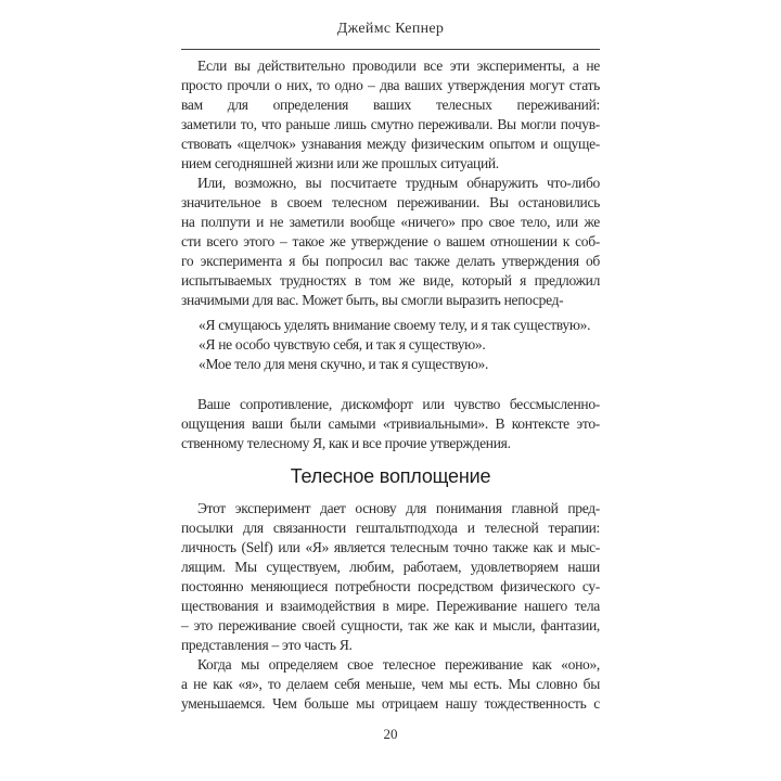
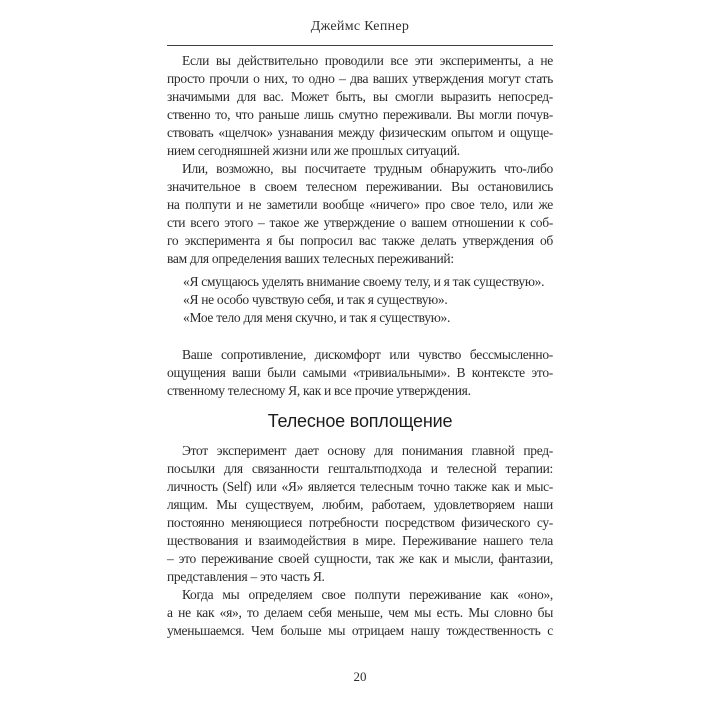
  Джеймс Кепнер
  Если вы действительно проводили все эти эксперименты, а не
  просто прочли о них, то одно – два ваших утверждения могут стать
- вам для определения ваших телесных переживаний:
+ значимыми для вас. Может быть, вы смогли выразить непосред-
- заметили то, что раньше лишь смутно переживали. Вы могли почув-
+ ственно то, что раньше лишь смутно переживали. Вы могли почув-
  ствовать «щелчок» узнавания между физическим опытом и ощуще-
  нием сегодняшней жизни или же прошлых ситуаций.
  Или, возможно, вы посчитаете трудным обнаружить что-либо
  значительное в своем телесном переживании. Вы остановились
  на полпути и не заметили вообще «ничего» про свое тело, или же
  сти всего этого – такое же утверждение о вашем отношении к соб-
  го эксперимента я бы попросил вас также делать утверждения об
- испытываемых трудностях в том же виде, который я предложил
- значимыми для вас. Может быть, вы смогли выразить непосред-
+ вам для определения ваших телесных переживаний:
  «Я смущаюсь уделять внимание своему телу, и я так существую».
  «Я не особо чувствую себя, и так я существую».
  «Мое тело для меня скучно, и так я существую».
  Ваше сопротивление, дискомфорт или чувство бессмысленно-
  ощущения ваши были самыми «тривиальными». В контексте это-
  ственному телесному Я, как и все прочие утверждения.
  Телесное воплощение
  Этот эксперимент дает основу для понимания главной пред-
  посылки для связанности гештальтподхода и телесной терапии:
  личность (Self) или «Я» является телесным точно также как и мыс-
  лящим. Мы существуем, любим, работаем, удовлетворяем наши
  постоянно меняющиеся потребности посредством физического су-
  ществования и взаимодействия в мире. Переживание нашего тела
  – это переживание своей сущности, так же как и мысли, фантазии,
  представления – это часть Я.
- Когда мы определяем свое телесное переживание как «оно»,
+ Когда мы определяем свое полпути переживание как «оно»,
  а не как «я», то делаем себя меньше, чем мы есть. Мы словно бы
  уменьшаемся. Чем больше мы отрицаем нашу тождественность с
  20
